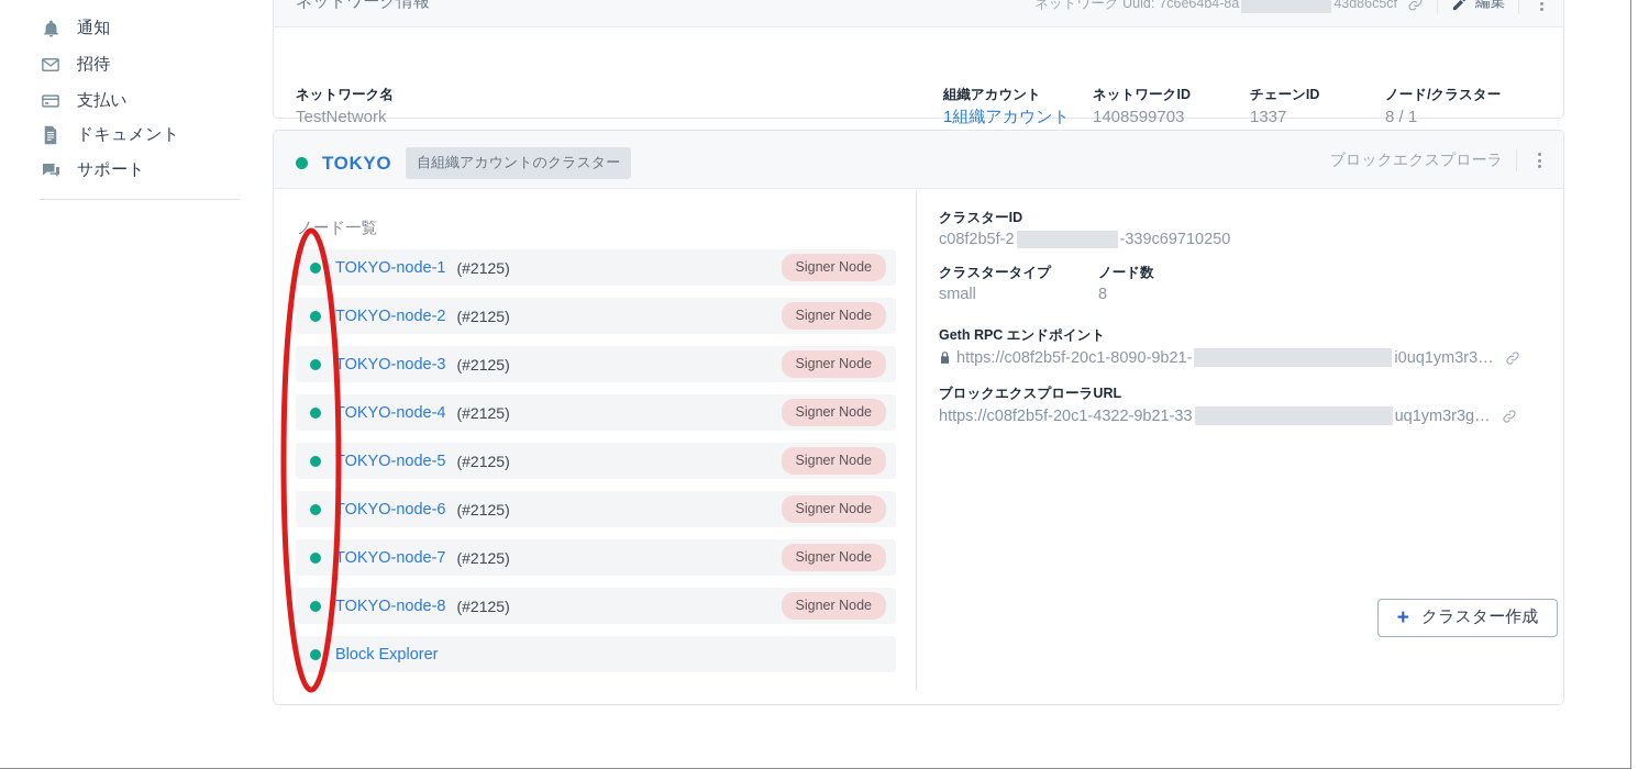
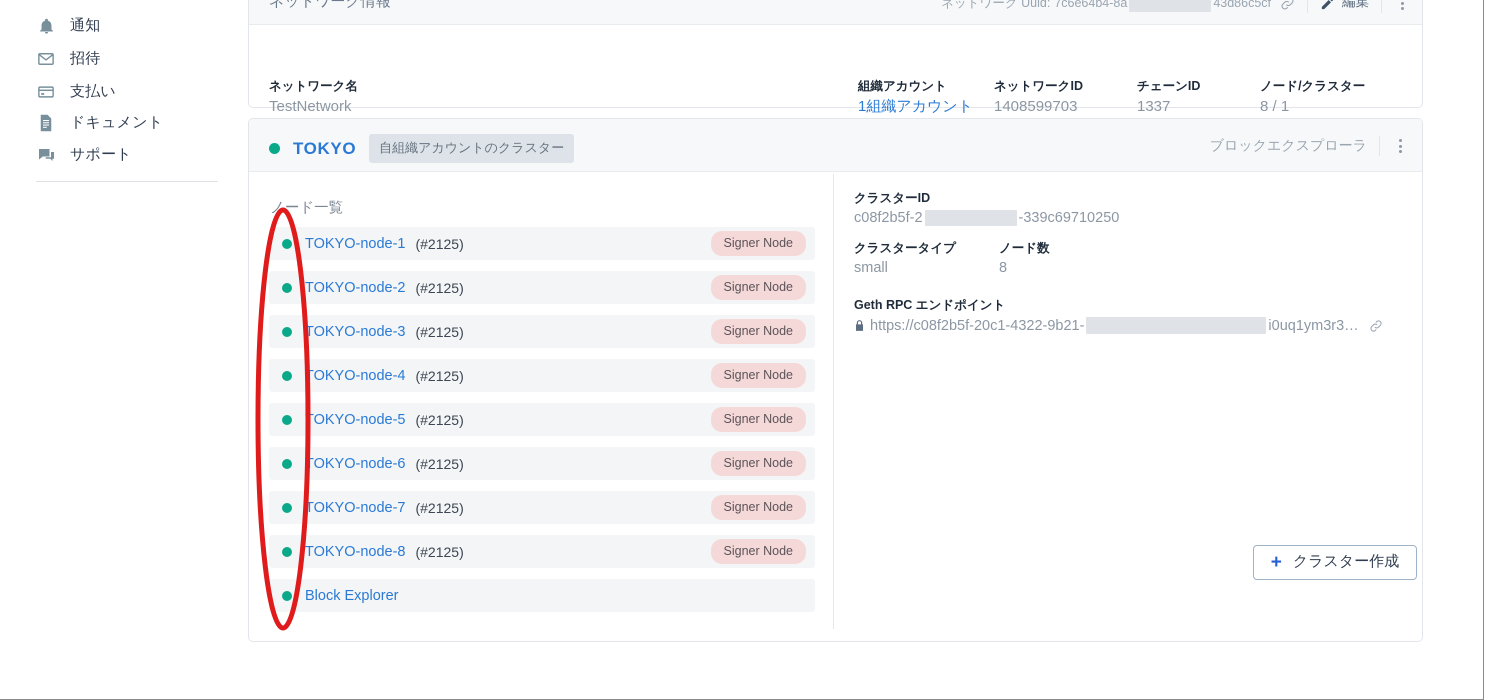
  通知
  招待
  支払い
  ドキュメント
  サポート
  ネットワーク情報
  ネットワーク Uuid:
  7c6e64b4-8a
  43d86c5cf
  編集
  ネットワーク名
  TestNetwork
  組織アカウント
  1組織アカウント
  ネットワークID
  1408599703
  チェーンID
  1337
  ノード/クラスター
  8 / 1
  TOKYO
  自組織アカウントのクラスター
  ブロックエクスプローラ
  ノード一覧
  TOKYO-node-1
  (#2125)
  Signer Node
  TOKYO-node-2
  (#2125)
  Signer Node
  TOKYO-node-3
  (#2125)
  Signer Node
  OKYO-node-4
  (#2125)
  Signer Node
  OKYO-node-5
  (#2125)
  Signer Node
  OKYO-node-6
  (#2125)
  Signer Node
  TOKYO-node-7
  (#2125)
  Signer Node
  TOKYO-node-8
  (#2125)
  Signer Node
  Block Explorer
  クラスターID
  c08f2b5f-2
  -339c69710250
  クラスタータイプ
  small
  ノード数
  8
  Geth RPC エンドポイント
- https://c08f2b5f-20c1-8090-9b21-
+ https://c08f2b5f-20c1-4322-9b21-
  i0uq1ym3r3…
- ブロックエクスプローラURL
- https://c08f2b5f-20c1-4322-9b21-33
- uq1ym3r3g…
  +
  クラスター作成
